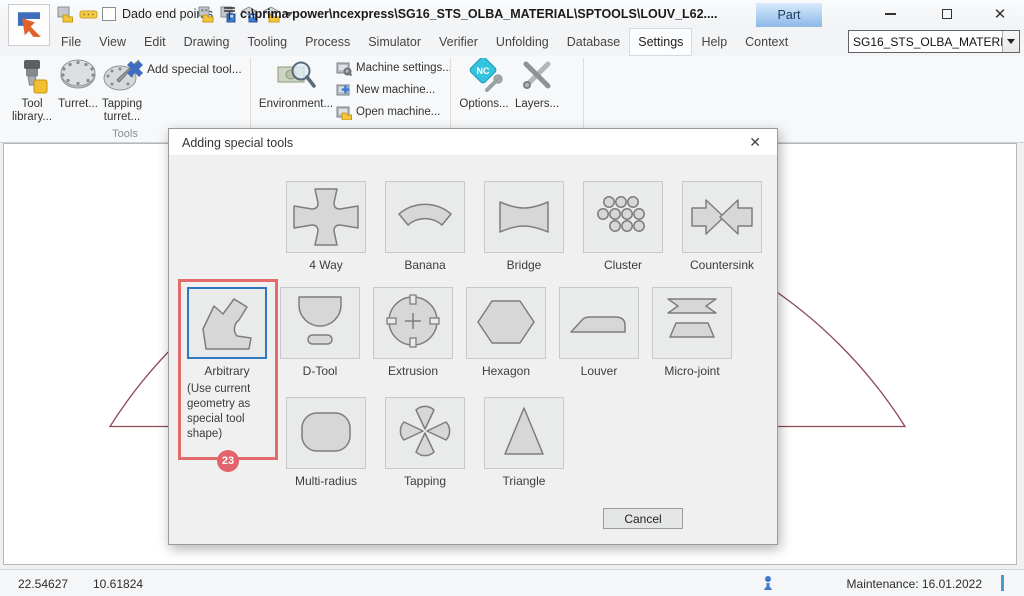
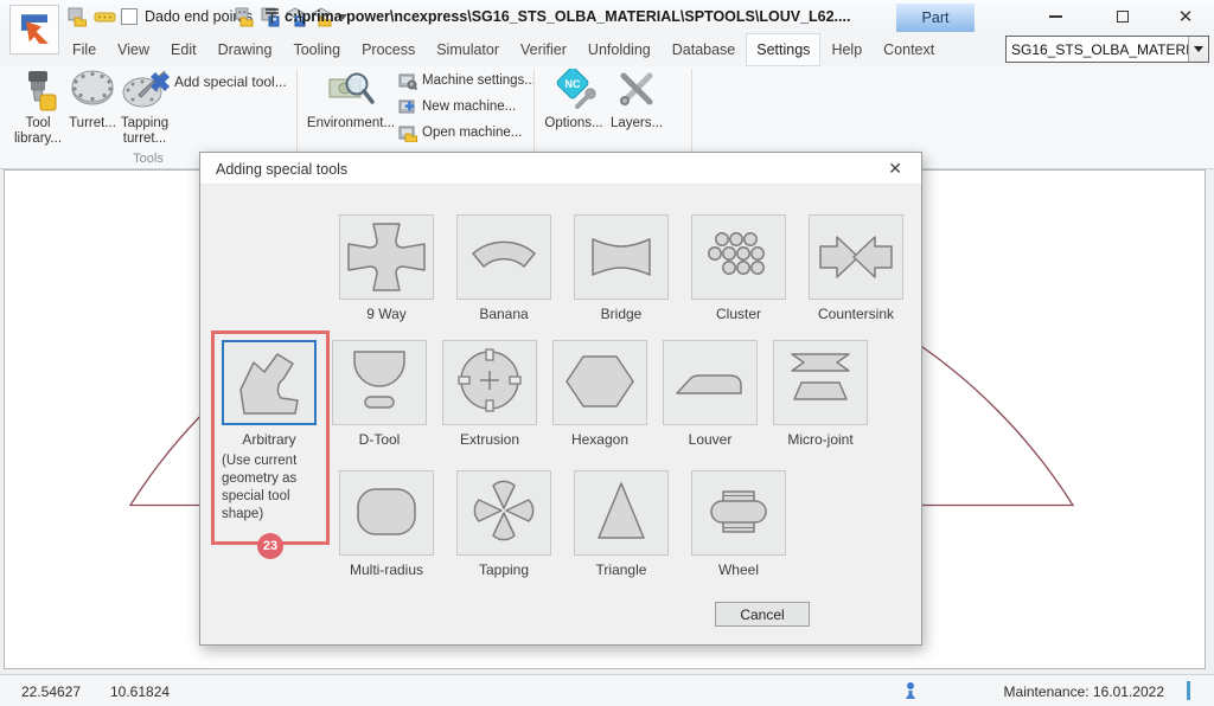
  Dado end pois
  c:\prima power\ncexpress\SG16_STS_OLBA_MATERIAL\SPTOOLS\LOUV_L62....
  Part
  ✕
  File
  View
  Edit
  Drawing
  Tooling
  Process
  Simulator
  Verifier
  Unfolding
  Database
  Settings
  Help
  Context
  SG16_STS_OLBA_MATER
  Tool library...
  Turret...
  Tapping turret...
  Add special tool...
  Tools
  Environment...
  Machine settings..
  New machine...
  Open machine...
  NC
  Options...
  Layers...
  Adding special tools
  ✕
- 4 Way
+ 9 Way
  Banana
  Bridge
  Cluster
  Countersink
  Arbitrary
  (Use current geometry as special tool shape)
  D-Tool
  Extrusion
  Hexagon
  Louver
  Micro-joint
  Multi-radius
  Tapping
  Triangle
+ Wheel
  Cancel
  23
  22.54627
  10.61824
  Maintenance: 16.01.2022
